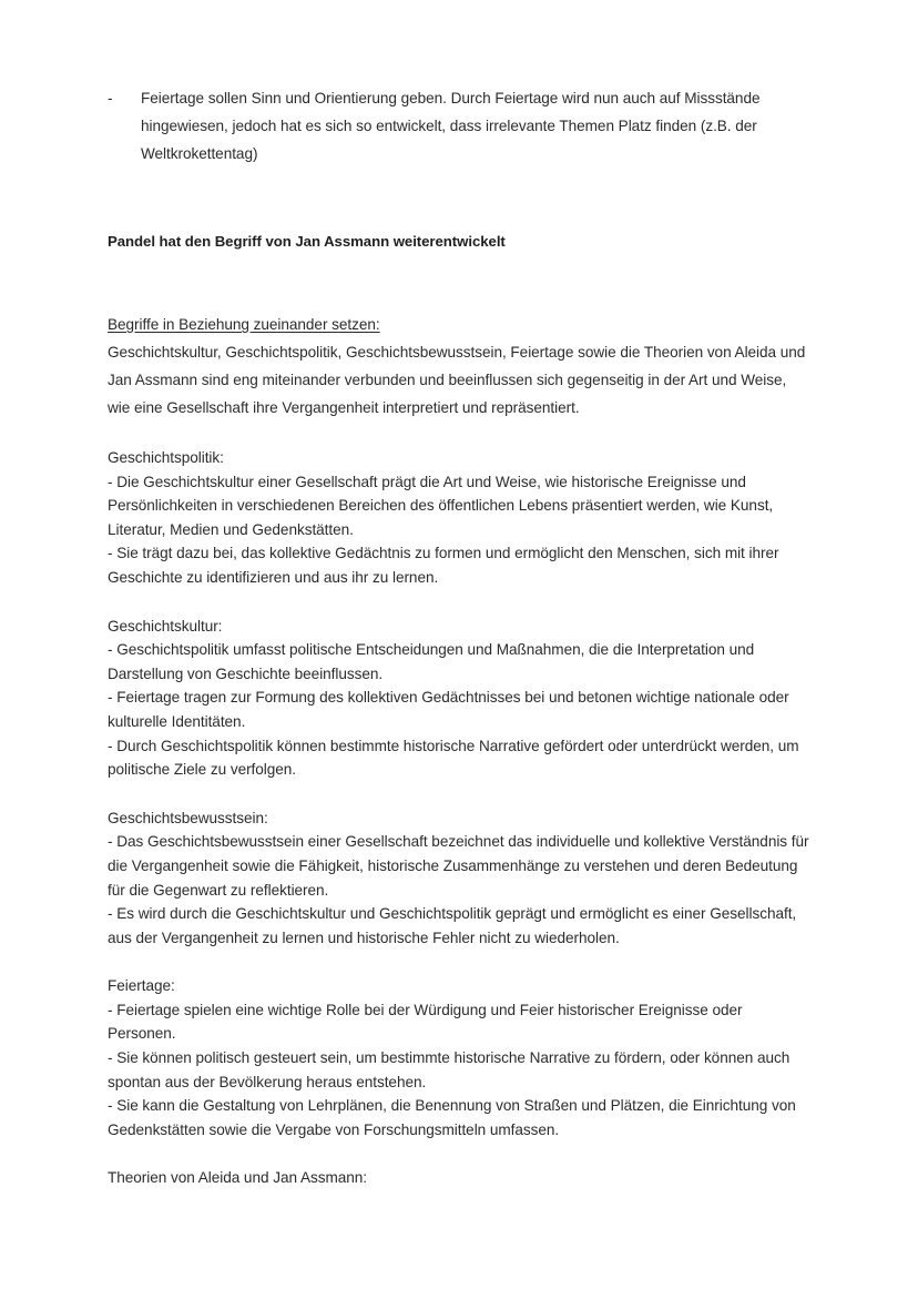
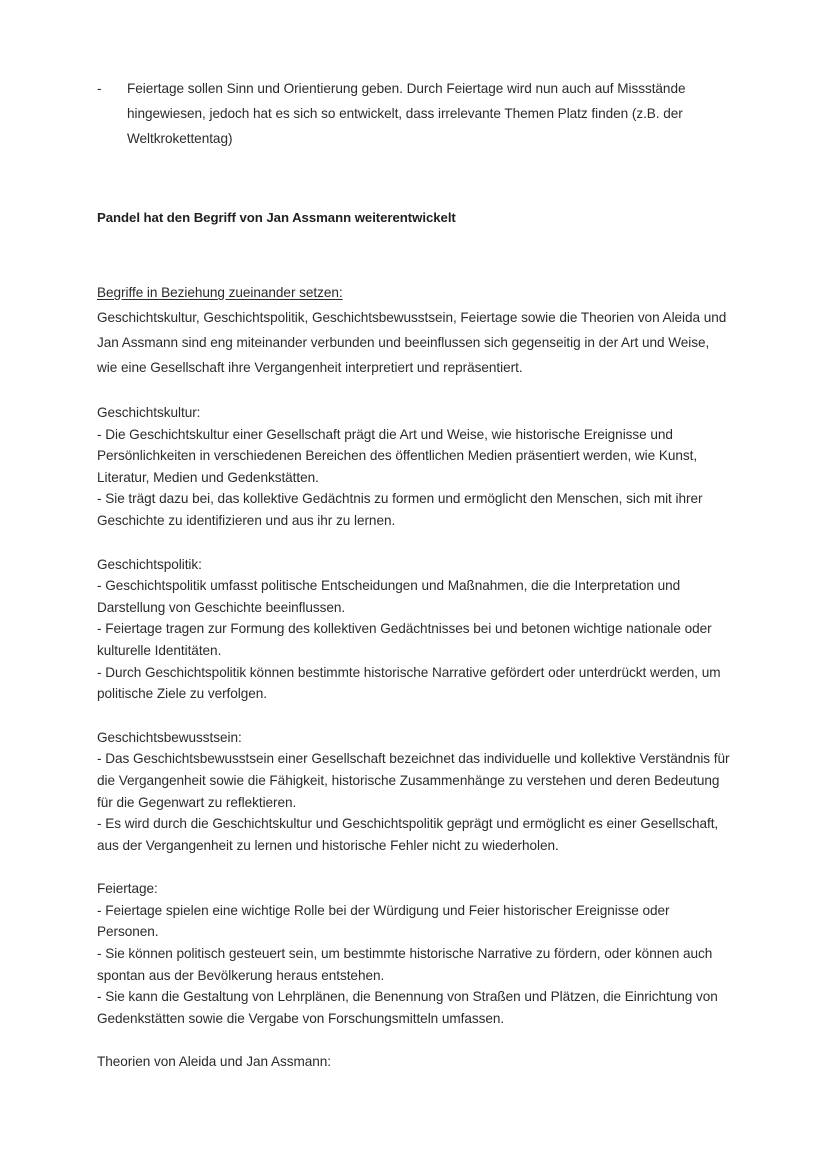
  -
  Feiertage sollen Sinn und Orientierung geben. Durch Feiertage wird nun auch auf Missstände hingewiesen, jedoch hat es sich so entwickelt, dass irrelevante Themen Platz finden (z.B. der Weltkrokettentag)
  Pandel hat den Begriff von Jan Assmann weiterentwickelt
  Begriffe in Beziehung zueinander setzen:
  Geschichtskultur, Geschichtspolitik, Geschichtsbewusstsein, Feiertage sowie die Theorien von Aleida und Jan Assmann sind eng miteinander verbunden und beeinflussen sich gegenseitig in der Art und Weise, wie eine Gesellschaft ihre Vergangenheit interpretiert und repräsentiert.
- Geschichtspolitik:
+ Geschichtskultur:
- - Die Geschichtskultur einer Gesellschaft prägt die Art und Weise, wie historische Ereignisse und Persönlichkeiten in verschiedenen Bereichen des öffentlichen Lebens präsentiert werden, wie Kunst, Literatur, Medien und Gedenkstätten.
+ - Die Geschichtskultur einer Gesellschaft prägt die Art und Weise, wie historische Ereignisse und Persönlichkeiten in verschiedenen Bereichen des öffentlichen Medien präsentiert werden, wie Kunst, Literatur, Medien und Gedenkstätten.
  - Sie trägt dazu bei, das kollektive Gedächtnis zu formen und ermöglicht den Menschen, sich mit ihrer Geschichte zu identifizieren und aus ihr zu lernen.
- Geschichtskultur:
+ Geschichtspolitik:
  - Geschichtspolitik umfasst politische Entscheidungen und Maßnahmen, die die Interpretation und Darstellung von Geschichte beeinflussen.
  - Feiertage tragen zur Formung des kollektiven Gedächtnisses bei und betonen wichtige nationale oder kulturelle Identitäten.
  - Durch Geschichtspolitik können bestimmte historische Narrative gefördert oder unterdrückt werden, um politische Ziele zu verfolgen.
  Geschichtsbewusstsein:
  - Das Geschichtsbewusstsein einer Gesellschaft bezeichnet das individuelle und kollektive Verständnis für die Vergangenheit sowie die Fähigkeit, historische Zusammenhänge zu verstehen und deren Bedeutung für die Gegenwart zu reflektieren.
  - Es wird durch die Geschichtskultur und Geschichtspolitik geprägt und ermöglicht es einer Gesellschaft, aus der Vergangenheit zu lernen und historische Fehler nicht zu wiederholen.
  Feiertage:
  - Feiertage spielen eine wichtige Rolle bei der Würdigung und Feier historischer Ereignisse oder Personen.
  - Sie können politisch gesteuert sein, um bestimmte historische Narrative zu fördern, oder können auch spontan aus der Bevölkerung heraus entstehen.
  - Sie kann die Gestaltung von Lehrplänen, die Benennung von Straßen und Plätzen, die Einrichtung von Gedenkstätten sowie die Vergabe von Forschungsmitteln umfassen.
  Theorien von Aleida und Jan Assmann:
